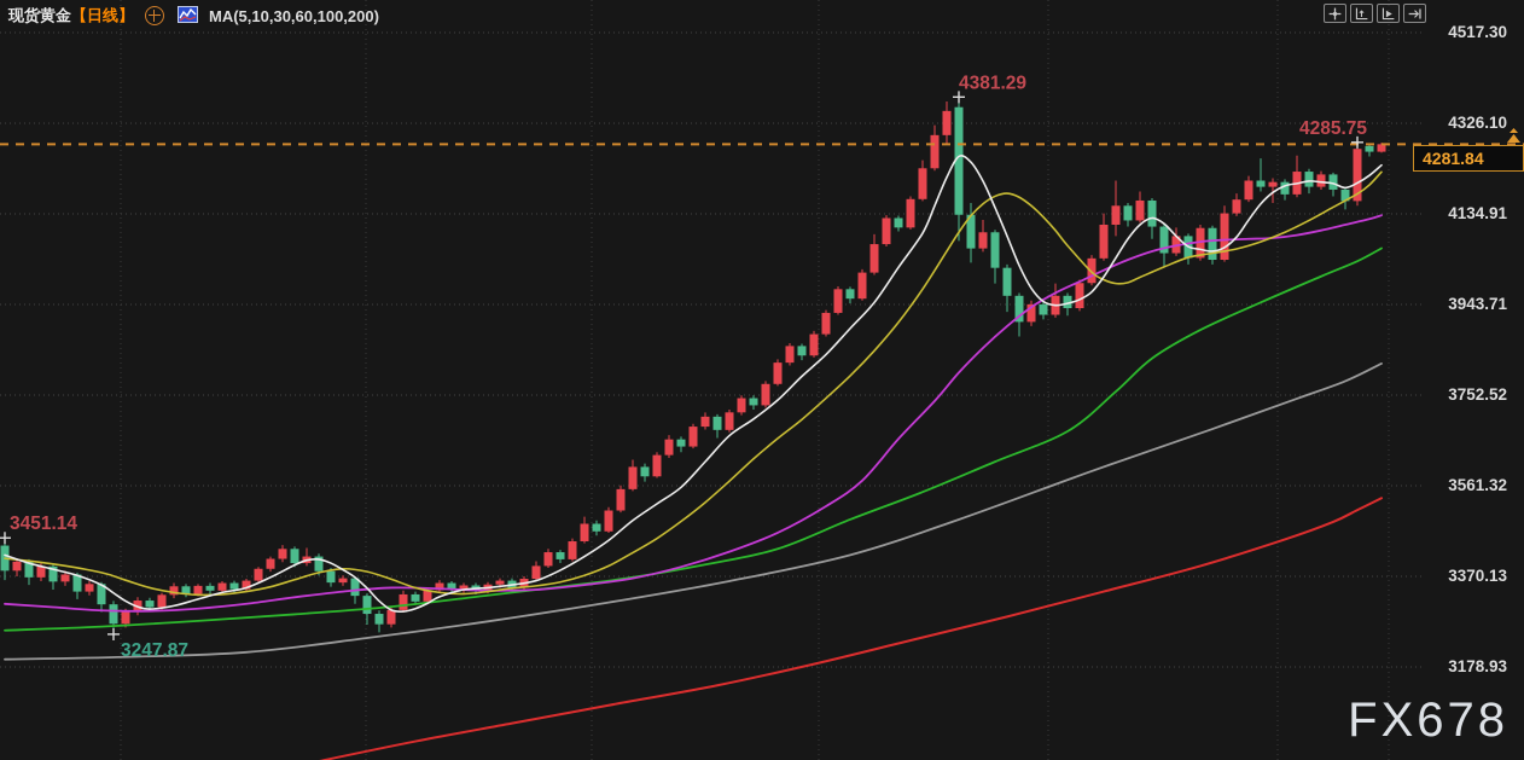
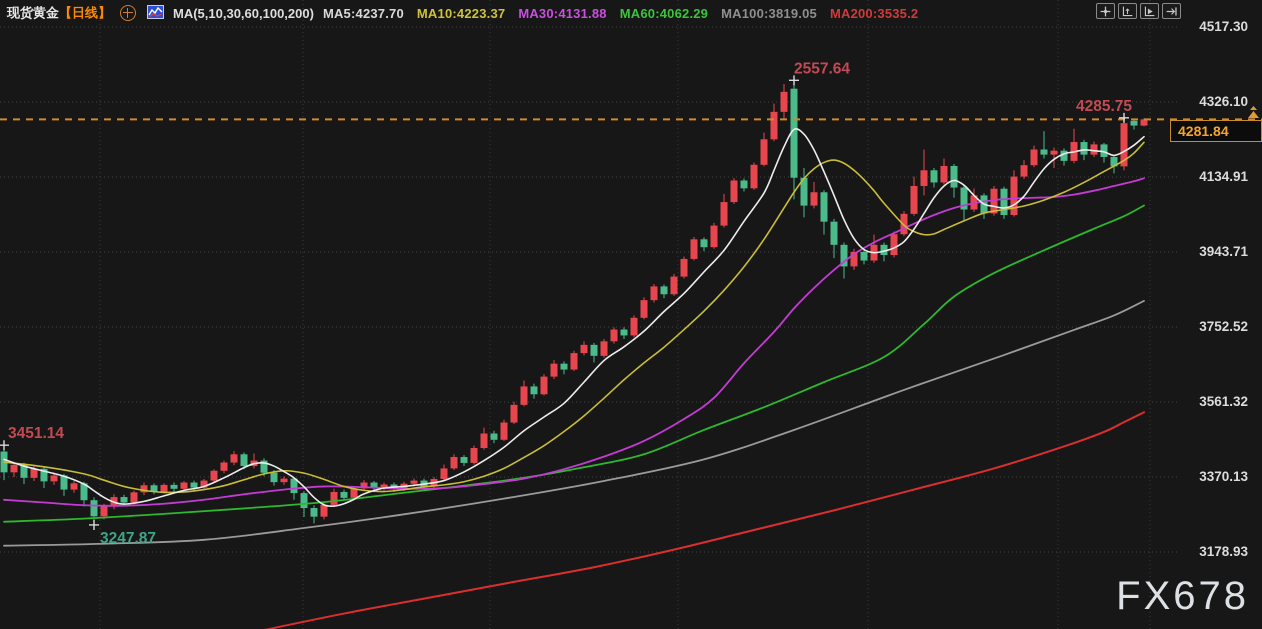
  3451.14
  3247.87
- 4381.29
+ 2557.64
  4285.75
  现货黄金【日线】
  MA(5,10,30,60,100,200)
+ MA5:4237.70
+ MA10:4223.37
+ MA30:4131.88
+ MA60:4062.29
+ MA100:3819.05
+ MA200:3535.2
  4517.30
  4326.10
  4134.91
  3943.71
  3752.52
  3561.32
  3370.13
  3178.93
  4281.84
  FX678
